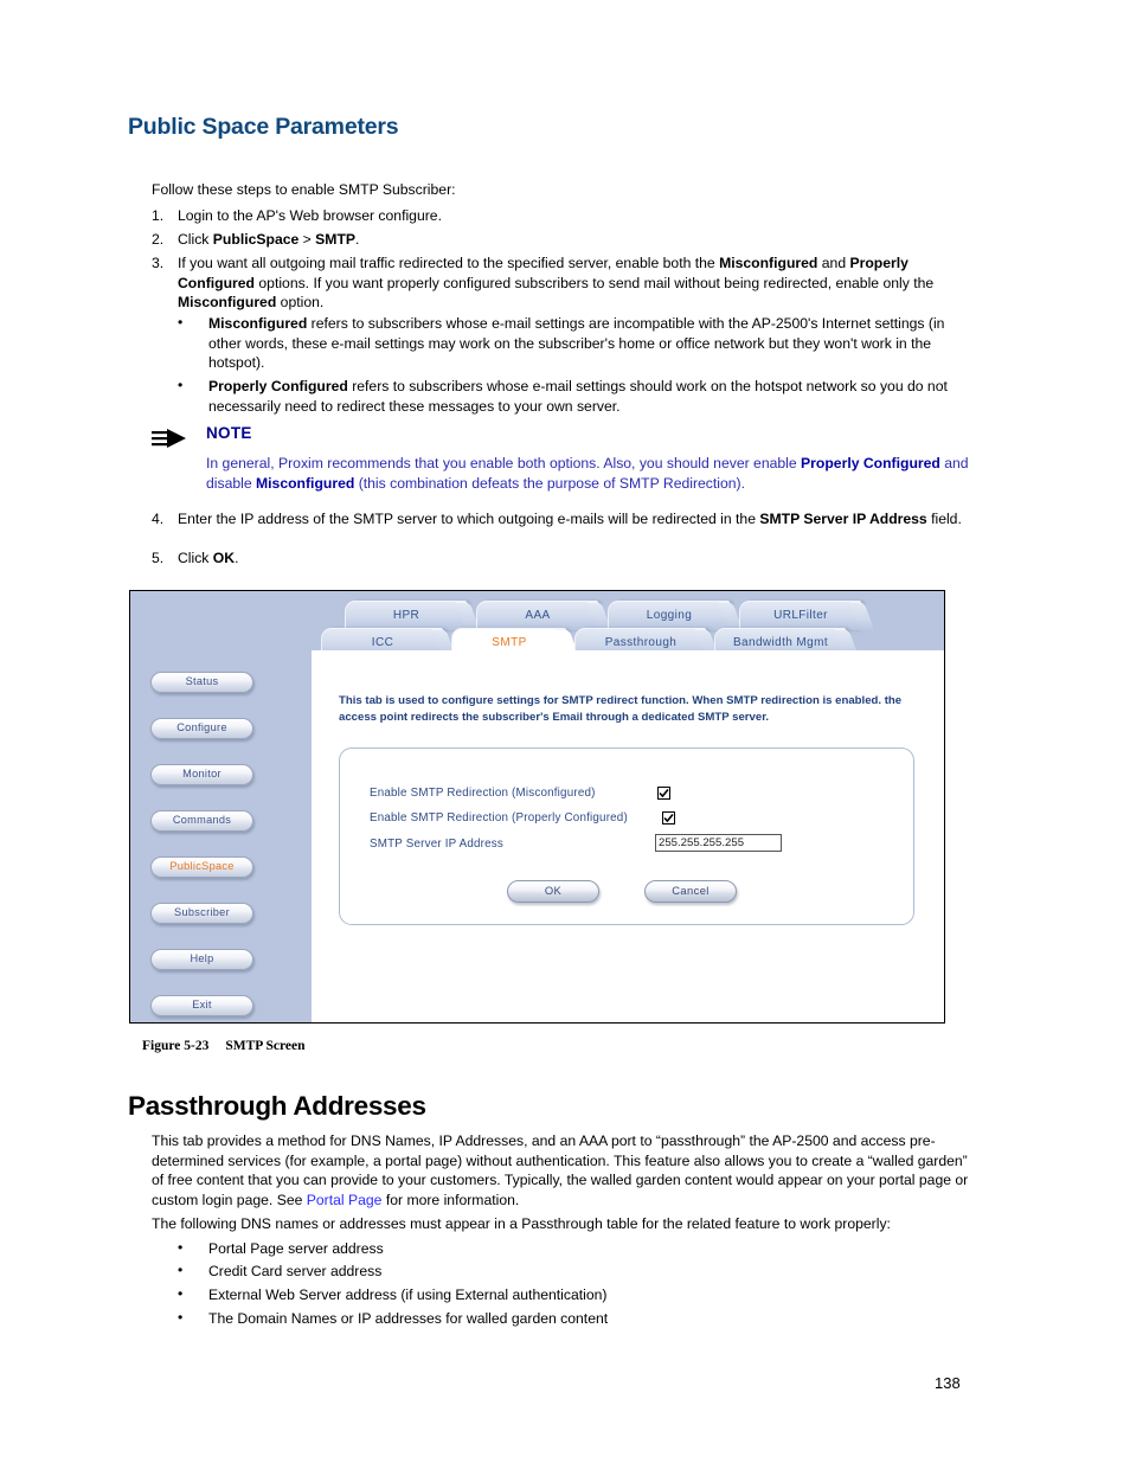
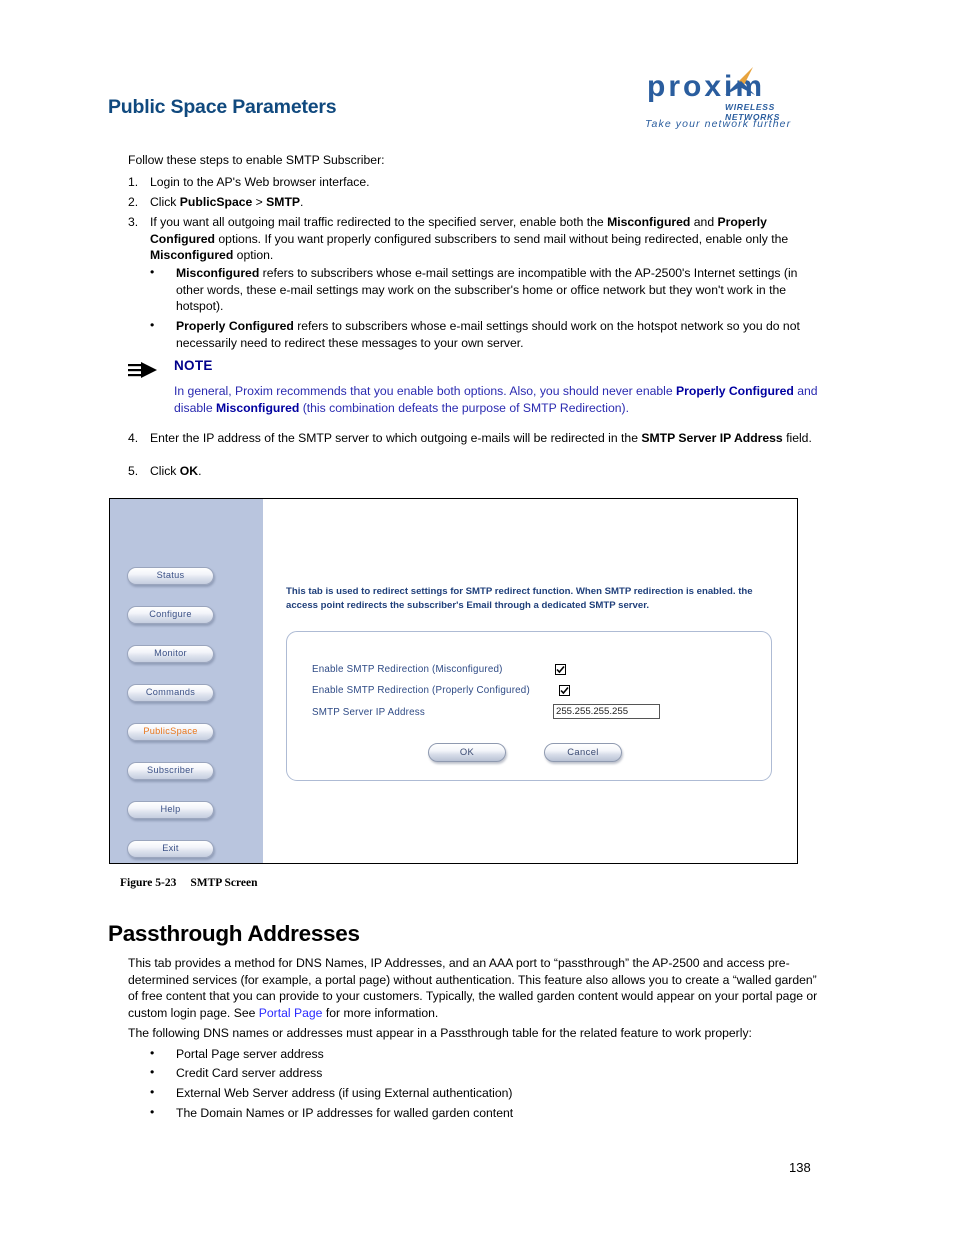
  Public Space Parameters
+ proxim
+ WIRELESS NETWORKS
+ Take your network further
  Follow these steps to enable SMTP Subscriber:
  1.
- Login to the AP's Web browser configure.
+ Login to the AP's Web browser interface.
  2.
  Click PublicSpace > SMTP.
  3.
  If you want all outgoing mail traffic redirected to the specified server, enable both the Misconfigured and Properly Configured options. If you want properly configured subscribers to send mail without being redirected, enable only the Misconfigured option.
  •
  Misconfigured refers to subscribers whose e-mail settings are incompatible with the AP-2500's Internet settings (in other words, these e-mail settings may work on the subscriber's home or office network but they won't work in the hotspot).
  •
  Properly Configured refers to subscribers whose e-mail settings should work on the hotspot network so you do not necessarily need to redirect these messages to your own server.
  NOTE
  In general, Proxim recommends that you enable both options. Also, you should never enable Properly Configured and disable Misconfigured (this combination defeats the purpose of SMTP Redirection).
  4.
  Enter the IP address of the SMTP server to which outgoing e-mails will be redirected in the SMTP Server IP Address field.
  5.
  Click OK.
  Status
  Configure
  Monitor
  Commands
  PublicSpace
  Subscriber
  Help
  Exit
- HPR
- AAA
- Logging
- URLFilter
- ICC
- SMTP
- Passthrough
- Bandwidth Mgmt
- This tab is used to configure settings for SMTP redirect function. When SMTP redirection is enabled. the access point redirects the subscriber's Email through a dedicated SMTP server.
+ This tab is used to redirect settings for SMTP redirect function. When SMTP redirection is enabled. the access point redirects the subscriber's Email through a dedicated SMTP server.
  Enable SMTP Redirection (Misconfigured)
  Enable SMTP Redirection (Properly Configured)
  SMTP Server IP Address
  255.255.255.255
  OK
  Cancel
  Figure 5-23 SMTP Screen
  Passthrough Addresses
  This tab provides a method for DNS Names, IP Addresses, and an AAA port to “passthrough” the AP-2500 and access pre-determined services (for example, a portal page) without authentication. This feature also allows you to create a “walled garden” of free content that you can provide to your customers. Typically, the walled garden content would appear on your portal page or custom login page. See Portal Page for more information.
  The following DNS names or addresses must appear in a Passthrough table for the related feature to work properly:
  •
  Portal Page server address
  •
  Credit Card server address
  •
  External Web Server address (if using External authentication)
  •
  The Domain Names or IP addresses for walled garden content
  138
